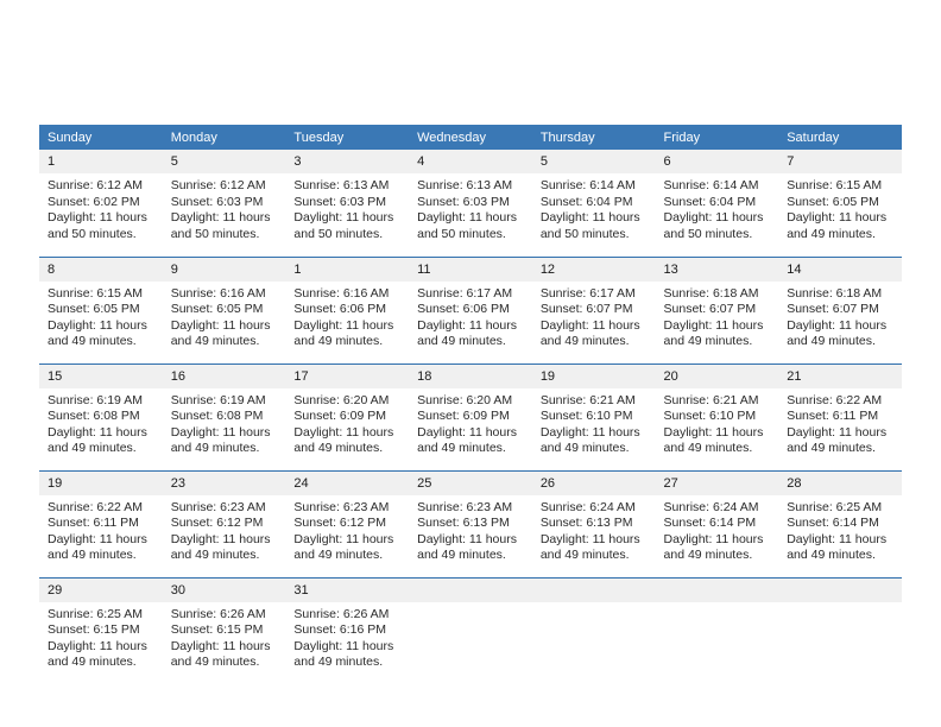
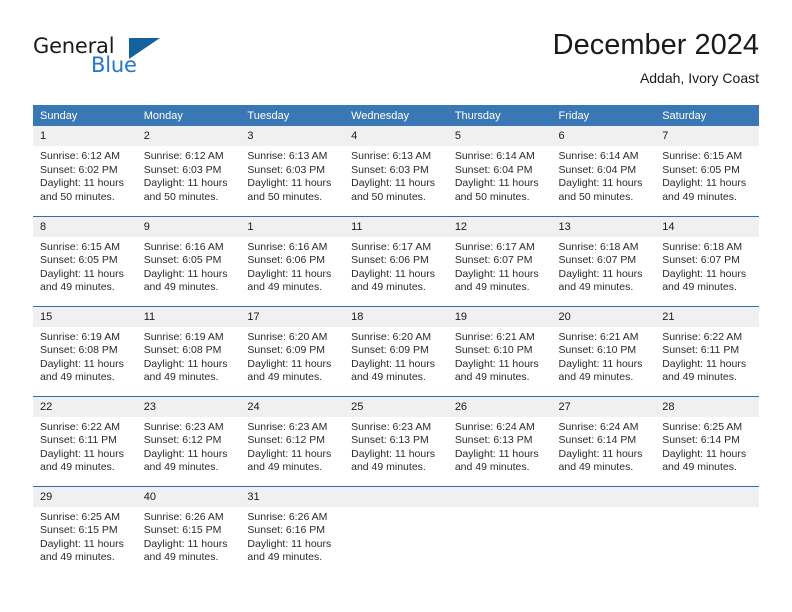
+ General
+ Blue
+ December 2024
+ Addah, Ivory Coast
  Sunday	Monday	Tuesday	Wednesday	Thursday	Friday	Saturday
- 1Sunrise: 6:12 AMSunset: 6:02 PMDaylight: 11 hours and 50 minutes.	5Sunrise: 6:12 AMSunset: 6:03 PMDaylight: 11 hours and 50 minutes.	3Sunrise: 6:13 AMSunset: 6:03 PMDaylight: 11 hours and 50 minutes.	4Sunrise: 6:13 AMSunset: 6:03 PMDaylight: 11 hours and 50 minutes.	5Sunrise: 6:14 AMSunset: 6:04 PMDaylight: 11 hours and 50 minutes.	6Sunrise: 6:14 AMSunset: 6:04 PMDaylight: 11 hours and 50 minutes.	7Sunrise: 6:15 AMSunset: 6:05 PMDaylight: 11 hours and 49 minutes.
+ 1Sunrise: 6:12 AMSunset: 6:02 PMDaylight: 11 hours and 50 minutes.	2Sunrise: 6:12 AMSunset: 6:03 PMDaylight: 11 hours and 50 minutes.	3Sunrise: 6:13 AMSunset: 6:03 PMDaylight: 11 hours and 50 minutes.	4Sunrise: 6:13 AMSunset: 6:03 PMDaylight: 11 hours and 50 minutes.	5Sunrise: 6:14 AMSunset: 6:04 PMDaylight: 11 hours and 50 minutes.	6Sunrise: 6:14 AMSunset: 6:04 PMDaylight: 11 hours and 50 minutes.	7Sunrise: 6:15 AMSunset: 6:05 PMDaylight: 11 hours and 49 minutes.
  8Sunrise: 6:15 AMSunset: 6:05 PMDaylight: 11 hours and 49 minutes.	9Sunrise: 6:16 AMSunset: 6:05 PMDaylight: 11 hours and 49 minutes.	1Sunrise: 6:16 AMSunset: 6:06 PMDaylight: 11 hours and 49 minutes.	11Sunrise: 6:17 AMSunset: 6:06 PMDaylight: 11 hours and 49 minutes.	12Sunrise: 6:17 AMSunset: 6:07 PMDaylight: 11 hours and 49 minutes.	13Sunrise: 6:18 AMSunset: 6:07 PMDaylight: 11 hours and 49 minutes.	14Sunrise: 6:18 AMSunset: 6:07 PMDaylight: 11 hours and 49 minutes.
- 15Sunrise: 6:19 AMSunset: 6:08 PMDaylight: 11 hours and 49 minutes.	16Sunrise: 6:19 AMSunset: 6:08 PMDaylight: 11 hours and 49 minutes.	17Sunrise: 6:20 AMSunset: 6:09 PMDaylight: 11 hours and 49 minutes.	18Sunrise: 6:20 AMSunset: 6:09 PMDaylight: 11 hours and 49 minutes.	19Sunrise: 6:21 AMSunset: 6:10 PMDaylight: 11 hours and 49 minutes.	20Sunrise: 6:21 AMSunset: 6:10 PMDaylight: 11 hours and 49 minutes.	21Sunrise: 6:22 AMSunset: 6:11 PMDaylight: 11 hours and 49 minutes.
+ 15Sunrise: 6:19 AMSunset: 6:08 PMDaylight: 11 hours and 49 minutes.	11Sunrise: 6:19 AMSunset: 6:08 PMDaylight: 11 hours and 49 minutes.	17Sunrise: 6:20 AMSunset: 6:09 PMDaylight: 11 hours and 49 minutes.	18Sunrise: 6:20 AMSunset: 6:09 PMDaylight: 11 hours and 49 minutes.	19Sunrise: 6:21 AMSunset: 6:10 PMDaylight: 11 hours and 49 minutes.	20Sunrise: 6:21 AMSunset: 6:10 PMDaylight: 11 hours and 49 minutes.	21Sunrise: 6:22 AMSunset: 6:11 PMDaylight: 11 hours and 49 minutes.
- 19Sunrise: 6:22 AMSunset: 6:11 PMDaylight: 11 hours and 49 minutes.	23Sunrise: 6:23 AMSunset: 6:12 PMDaylight: 11 hours and 49 minutes.	24Sunrise: 6:23 AMSunset: 6:12 PMDaylight: 11 hours and 49 minutes.	25Sunrise: 6:23 AMSunset: 6:13 PMDaylight: 11 hours and 49 minutes.	26Sunrise: 6:24 AMSunset: 6:13 PMDaylight: 11 hours and 49 minutes.	27Sunrise: 6:24 AMSunset: 6:14 PMDaylight: 11 hours and 49 minutes.	28Sunrise: 6:25 AMSunset: 6:14 PMDaylight: 11 hours and 49 minutes.
+ 22Sunrise: 6:22 AMSunset: 6:11 PMDaylight: 11 hours and 49 minutes.	23Sunrise: 6:23 AMSunset: 6:12 PMDaylight: 11 hours and 49 minutes.	24Sunrise: 6:23 AMSunset: 6:12 PMDaylight: 11 hours and 49 minutes.	25Sunrise: 6:23 AMSunset: 6:13 PMDaylight: 11 hours and 49 minutes.	26Sunrise: 6:24 AMSunset: 6:13 PMDaylight: 11 hours and 49 minutes.	27Sunrise: 6:24 AMSunset: 6:14 PMDaylight: 11 hours and 49 minutes.	28Sunrise: 6:25 AMSunset: 6:14 PMDaylight: 11 hours and 49 minutes.
- 29Sunrise: 6:25 AMSunset: 6:15 PMDaylight: 11 hours and 49 minutes.	30Sunrise: 6:26 AMSunset: 6:15 PMDaylight: 11 hours and 49 minutes.	31Sunrise: 6:26 AMSunset: 6:16 PMDaylight: 11 hours and 49 minutes.
+ 29Sunrise: 6:25 AMSunset: 6:15 PMDaylight: 11 hours and 49 minutes.	40Sunrise: 6:26 AMSunset: 6:15 PMDaylight: 11 hours and 49 minutes.	31Sunrise: 6:26 AMSunset: 6:16 PMDaylight: 11 hours and 49 minutes.
